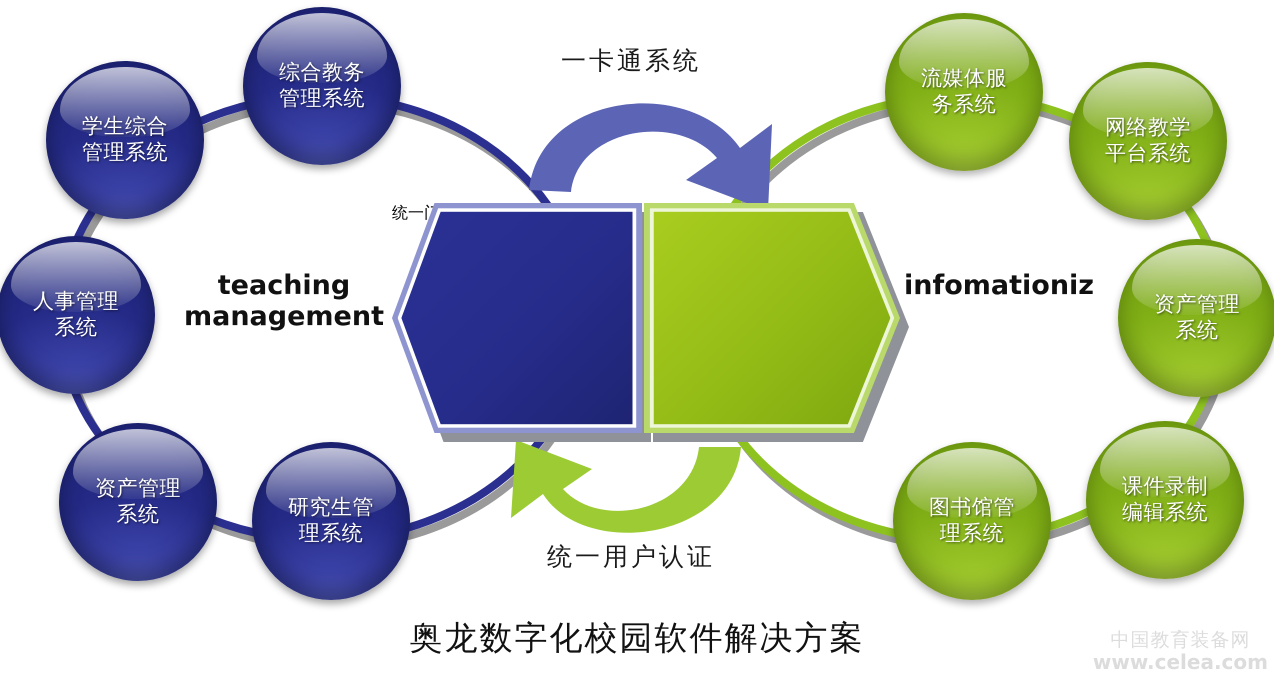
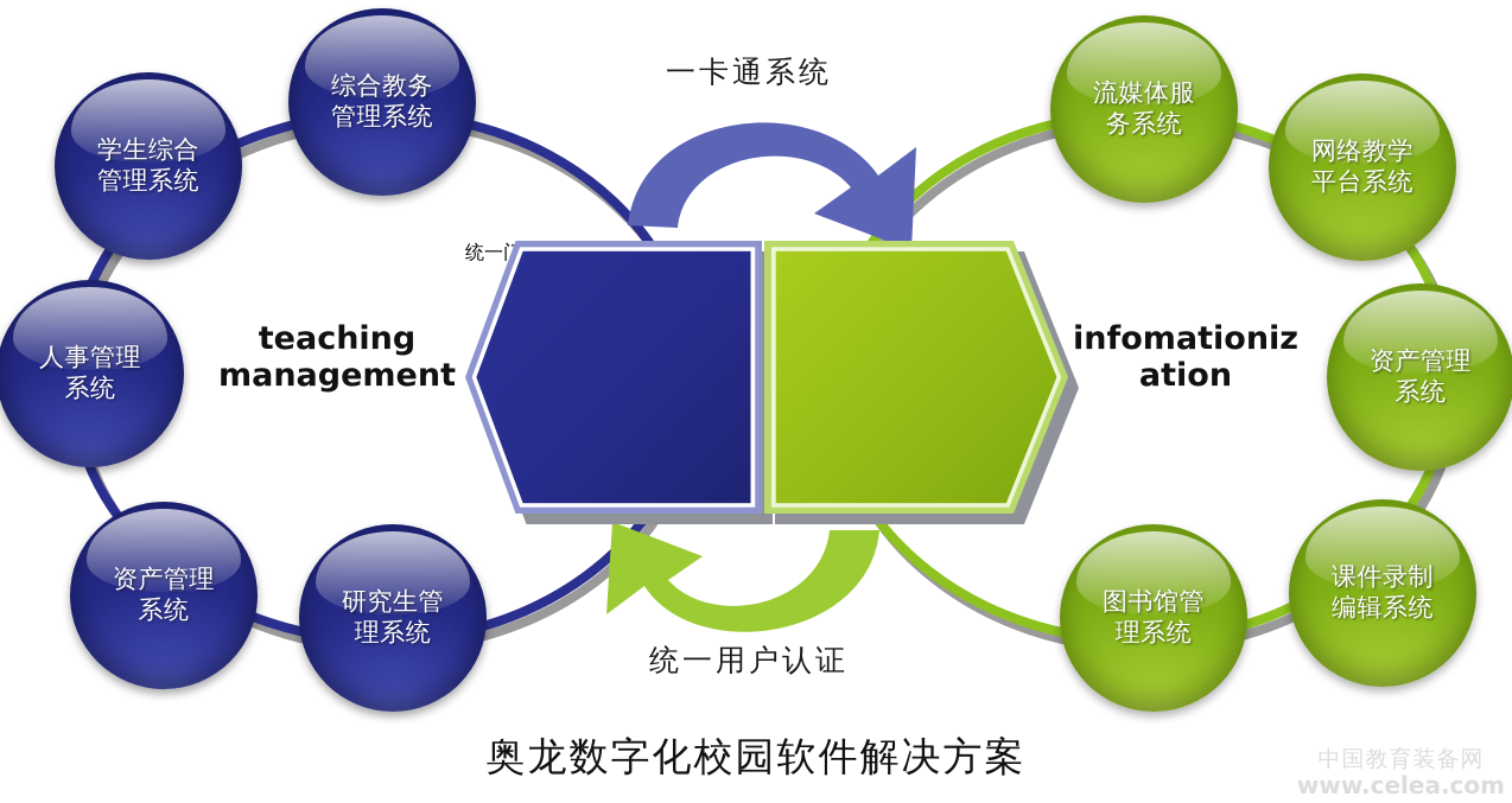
  teaching
  management
  infomationiz
+ ation
  一卡通系统
  统一用户认证
  学生综合
  管理系统
  综合教务
  管理系统
  人事管理
  系统
  资产管理
  系统
  研究生管
  理系统
  流媒体服
  务系统
  网络教学
  平台系统
  资产管理
  系统
  课件录制
  编辑系统
  图书馆管
  理系统
  奥龙数字化校园软件解决方案
  中国教育装备网
  www.celea.com
